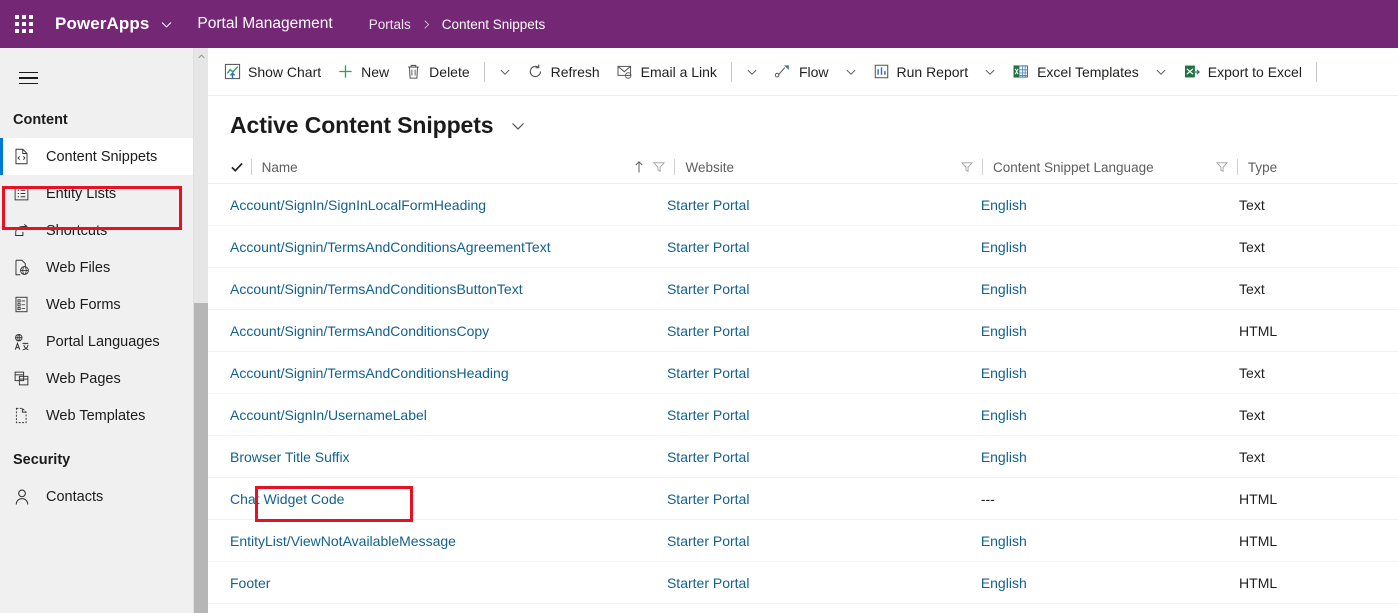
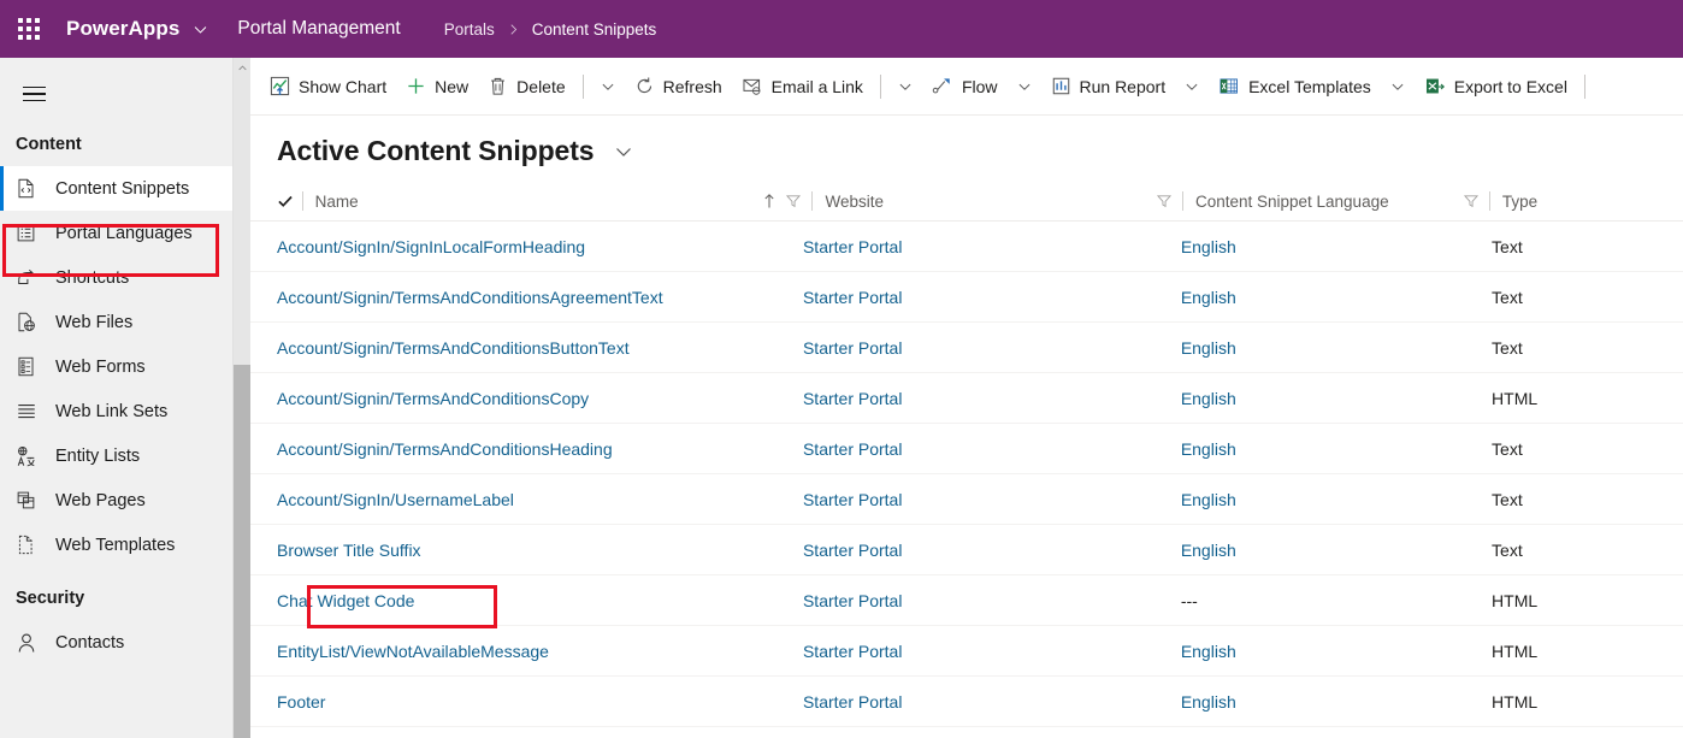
  PowerApps
  Portal Management
  Portals
  Content Snippets
  Content
  Content Snippets
- Entity Lists
+ Portal Languages
  Shortcuts
  Web Files
  Web Forms
+ Web Link Sets
- Portal Languages
+ Entity Lists
  Web Pages
  Web Templates
  Security
  Contacts
  Show Chart
  New
  Delete
  Refresh
  Email a Link
  Flow
  Run Report
  Excel Templates
  Export to Excel
  Active Content Snippets
  Name
  Website
  Content Snippet Language
  Type
  Account/SignIn/SignInLocalFormHeading
  Starter Portal
  English
  Text
  Account/Signin/TermsAndConditionsAgreementText
  Starter Portal
  English
  Text
  Account/Signin/TermsAndConditionsButtonText
  Starter Portal
  English
  Text
  Account/Signin/TermsAndConditionsCopy
  Starter Portal
  English
  HTML
  Account/Signin/TermsAndConditionsHeading
  Starter Portal
  English
  Text
  Account/SignIn/UsernameLabel
  Starter Portal
  English
  Text
  Browser Title Suffix
  Starter Portal
  English
  Text
  Chat Widget Code
  Starter Portal
  ---
  HTML
  EntityList/ViewNotAvailableMessage
  Starter Portal
  English
  HTML
  Footer
  Starter Portal
  English
  HTML
